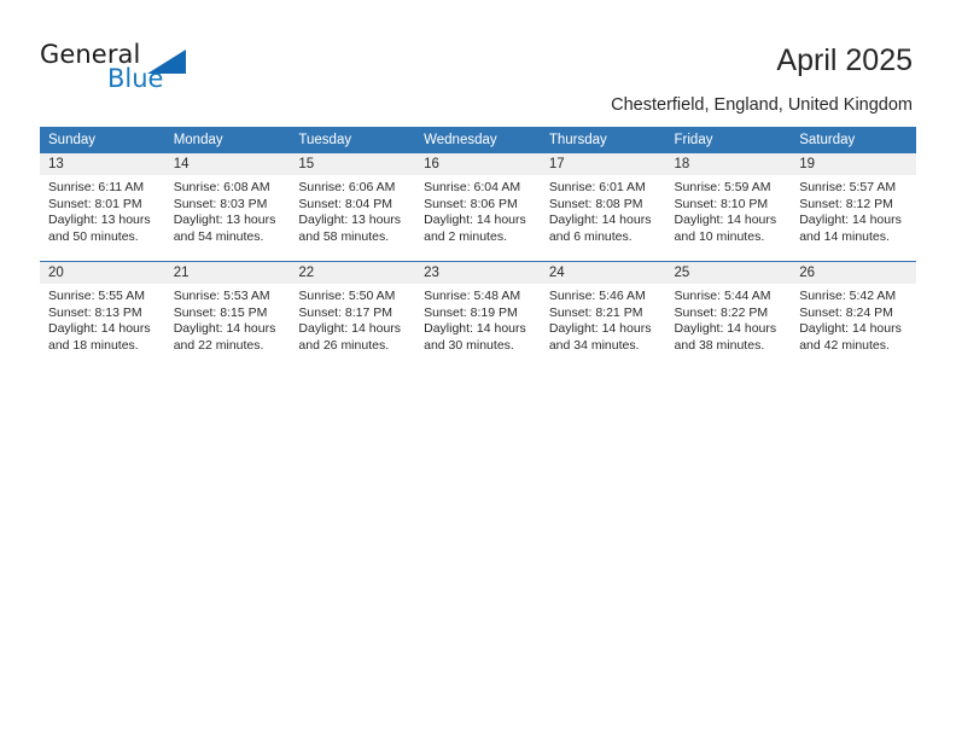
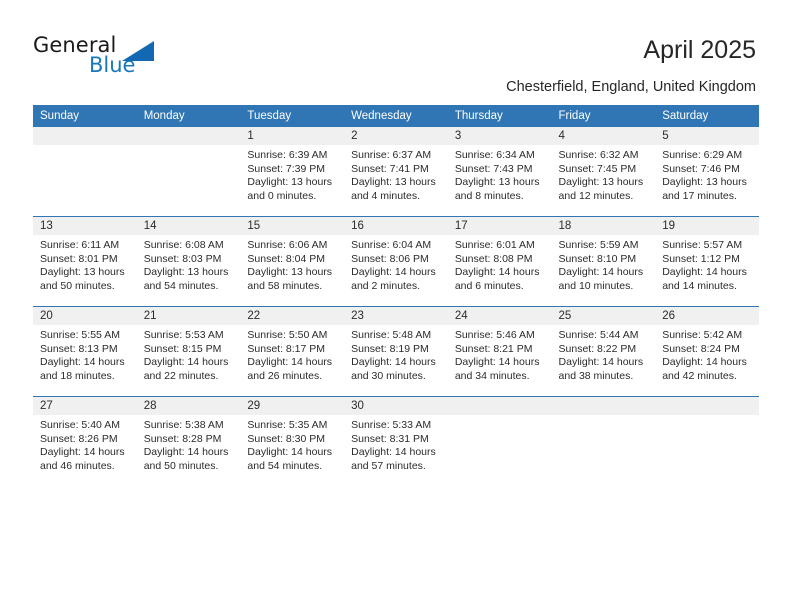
  General
  Blue
  April 2025
  Chesterfield, England, United Kingdom
  Sunday	Monday	Tuesday	Wednesday	Thursday	Friday	Saturday
+ 		1Sunrise: 6:39 AMSunset: 7:39 PMDaylight: 13 hoursand 0 minutes.	2Sunrise: 6:37 AMSunset: 7:41 PMDaylight: 13 hoursand 4 minutes.	3Sunrise: 6:34 AMSunset: 7:43 PMDaylight: 13 hoursand 8 minutes.	4Sunrise: 6:32 AMSunset: 7:45 PMDaylight: 13 hoursand 12 minutes.	5Sunrise: 6:29 AMSunset: 7:46 PMDaylight: 13 hoursand 17 minutes.
- 13Sunrise: 6:11 AMSunset: 8:01 PMDaylight: 13 hoursand 50 minutes.	14Sunrise: 6:08 AMSunset: 8:03 PMDaylight: 13 hoursand 54 minutes.	15Sunrise: 6:06 AMSunset: 8:04 PMDaylight: 13 hoursand 58 minutes.	16Sunrise: 6:04 AMSunset: 8:06 PMDaylight: 14 hoursand 2 minutes.	17Sunrise: 6:01 AMSunset: 8:08 PMDaylight: 14 hoursand 6 minutes.	18Sunrise: 5:59 AMSunset: 8:10 PMDaylight: 14 hoursand 10 minutes.	19Sunrise: 5:57 AMSunset: 8:12 PMDaylight: 14 hoursand 14 minutes.
+ 13Sunrise: 6:11 AMSunset: 8:01 PMDaylight: 13 hoursand 50 minutes.	14Sunrise: 6:08 AMSunset: 8:03 PMDaylight: 13 hoursand 54 minutes.	15Sunrise: 6:06 AMSunset: 8:04 PMDaylight: 13 hoursand 58 minutes.	16Sunrise: 6:04 AMSunset: 8:06 PMDaylight: 14 hoursand 2 minutes.	17Sunrise: 6:01 AMSunset: 8:08 PMDaylight: 14 hoursand 6 minutes.	18Sunrise: 5:59 AMSunset: 8:10 PMDaylight: 14 hoursand 10 minutes.	19Sunrise: 5:57 AMSunset: 1:12 PMDaylight: 14 hoursand 14 minutes.
  20Sunrise: 5:55 AMSunset: 8:13 PMDaylight: 14 hoursand 18 minutes.	21Sunrise: 5:53 AMSunset: 8:15 PMDaylight: 14 hoursand 22 minutes.	22Sunrise: 5:50 AMSunset: 8:17 PMDaylight: 14 hoursand 26 minutes.	23Sunrise: 5:48 AMSunset: 8:19 PMDaylight: 14 hoursand 30 minutes.	24Sunrise: 5:46 AMSunset: 8:21 PMDaylight: 14 hoursand 34 minutes.	25Sunrise: 5:44 AMSunset: 8:22 PMDaylight: 14 hoursand 38 minutes.	26Sunrise: 5:42 AMSunset: 8:24 PMDaylight: 14 hoursand 42 minutes.
+ 27Sunrise: 5:40 AMSunset: 8:26 PMDaylight: 14 hoursand 46 minutes.	28Sunrise: 5:38 AMSunset: 8:28 PMDaylight: 14 hoursand 50 minutes.	29Sunrise: 5:35 AMSunset: 8:30 PMDaylight: 14 hoursand 54 minutes.	30Sunrise: 5:33 AMSunset: 8:31 PMDaylight: 14 hoursand 57 minutes.
